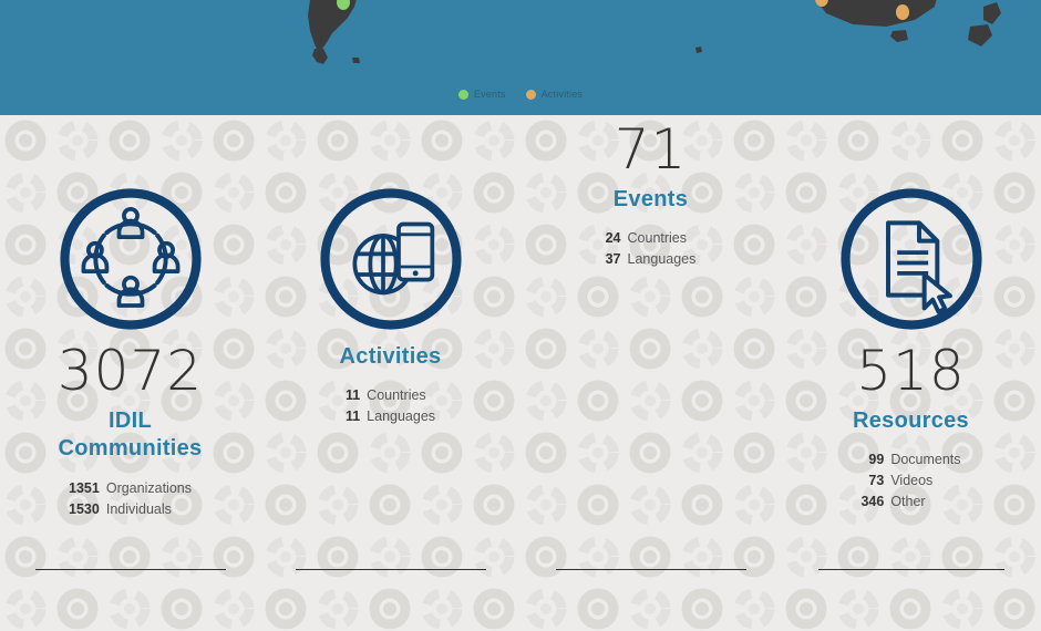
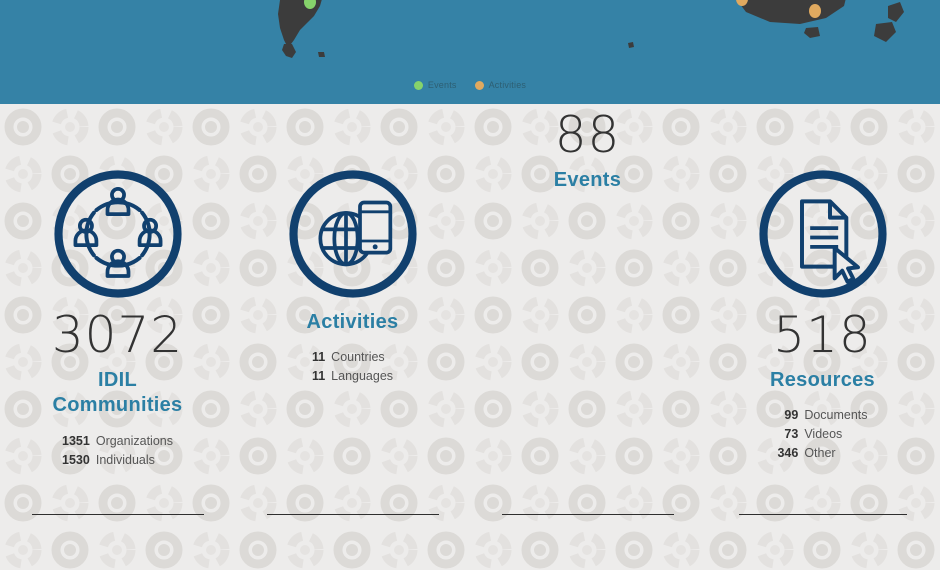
  Events
  Activities
  3072
  IDIL
  Communities
  1351	Organizations
  1530	Individuals
  Activities
  11	Countries
  11	Languages
- 71
+ 88
  Events
- 24	Countries
- 37	Languages
  518
  Resources
  99	Documents
  73	Videos
  346	Other
